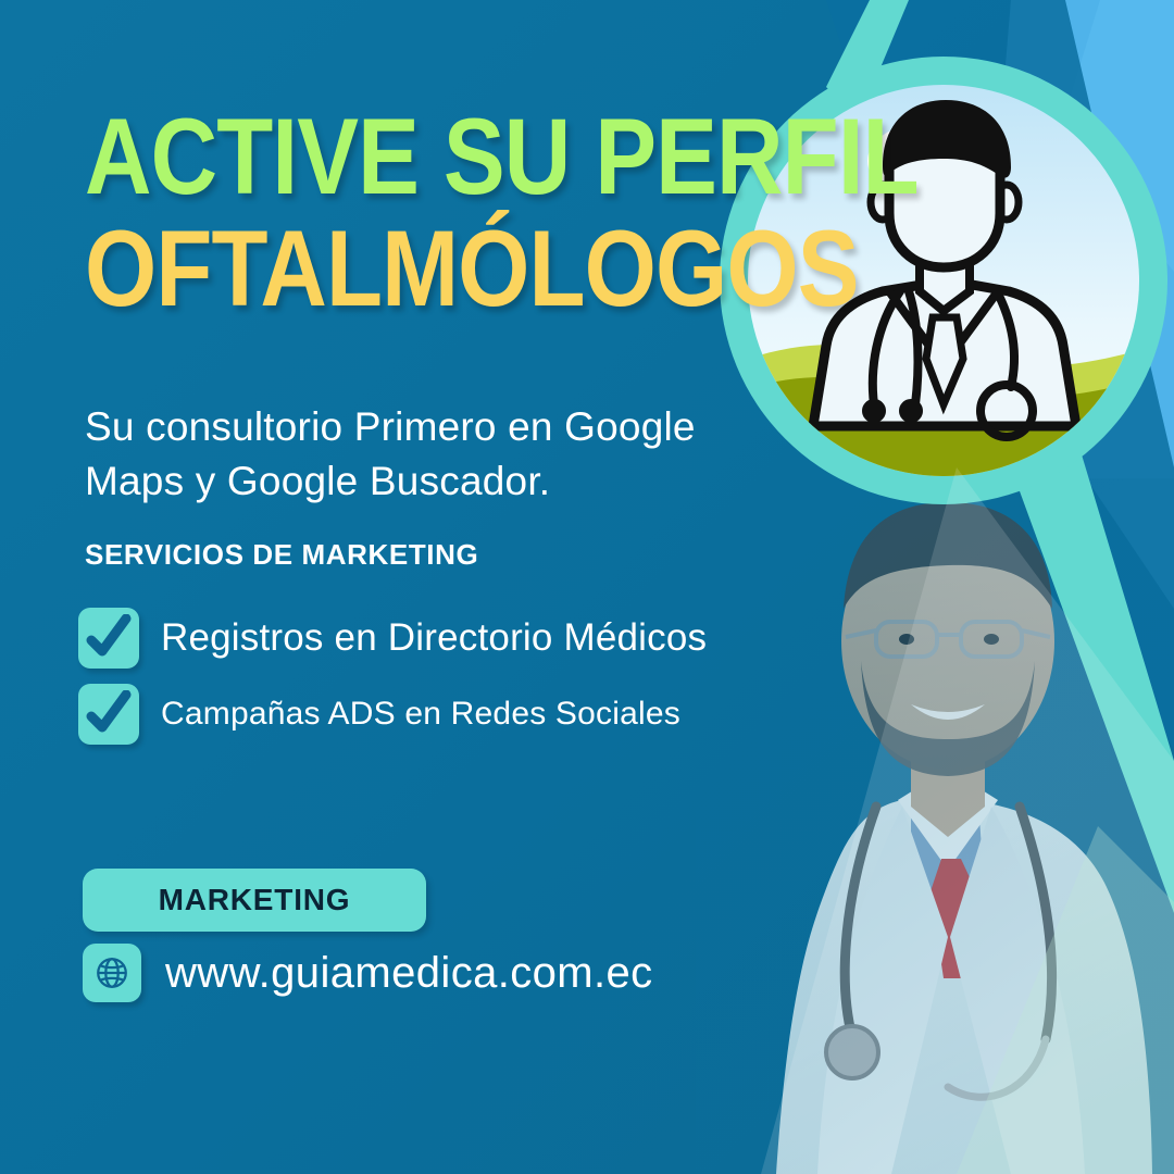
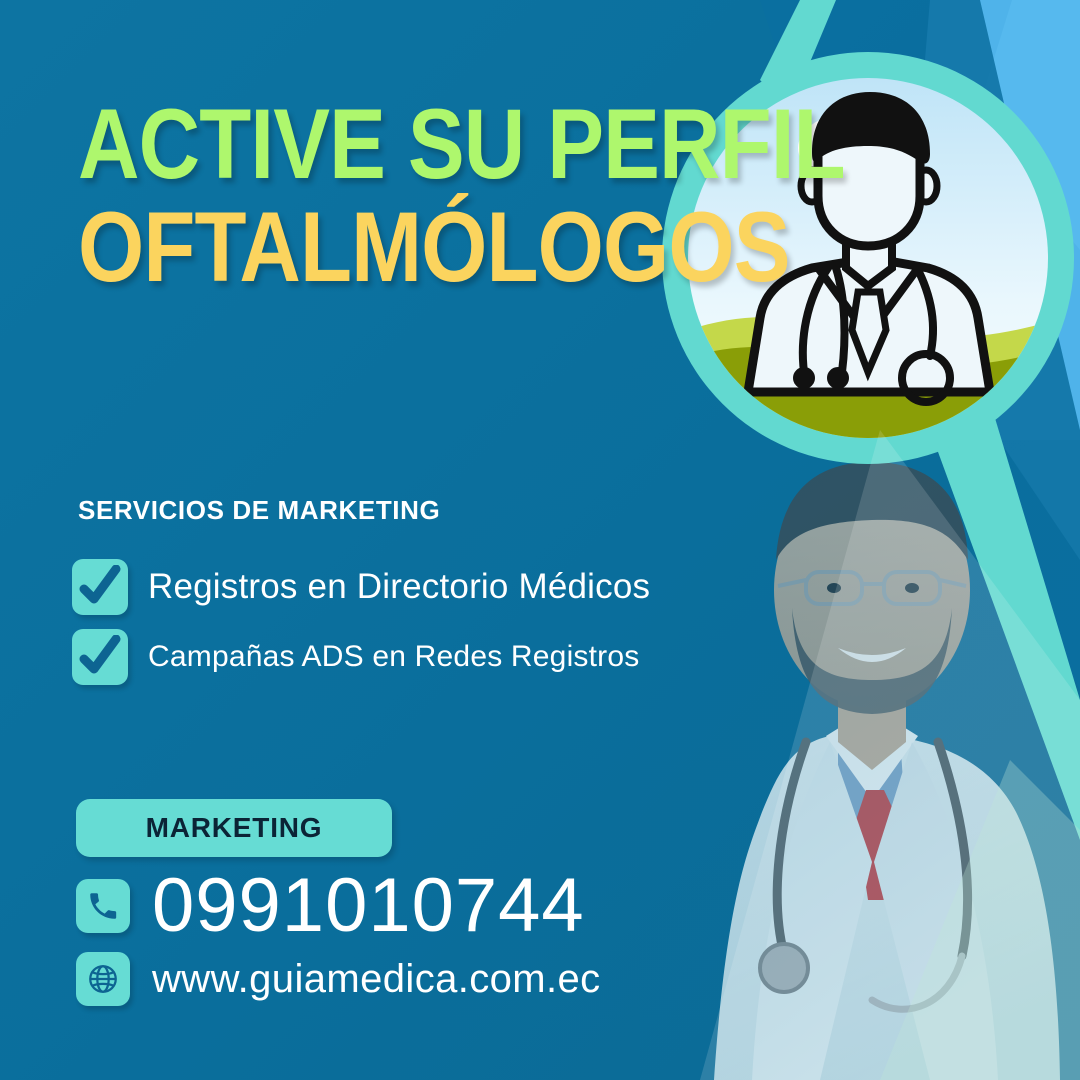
  ACTIVE SU PERFIL
  OFTALMÓLOGOS
- Su consultorio Primero en Google Maps y Google Buscador.
  SERVICIOS DE MARKETING
  Registros en Directorio Médicos
- Campañas ADS en Redes Sociales
+ Campañas ADS en Redes Registros
  MARKETING
+ 0991010744
  www.guiamedica.com.ec
